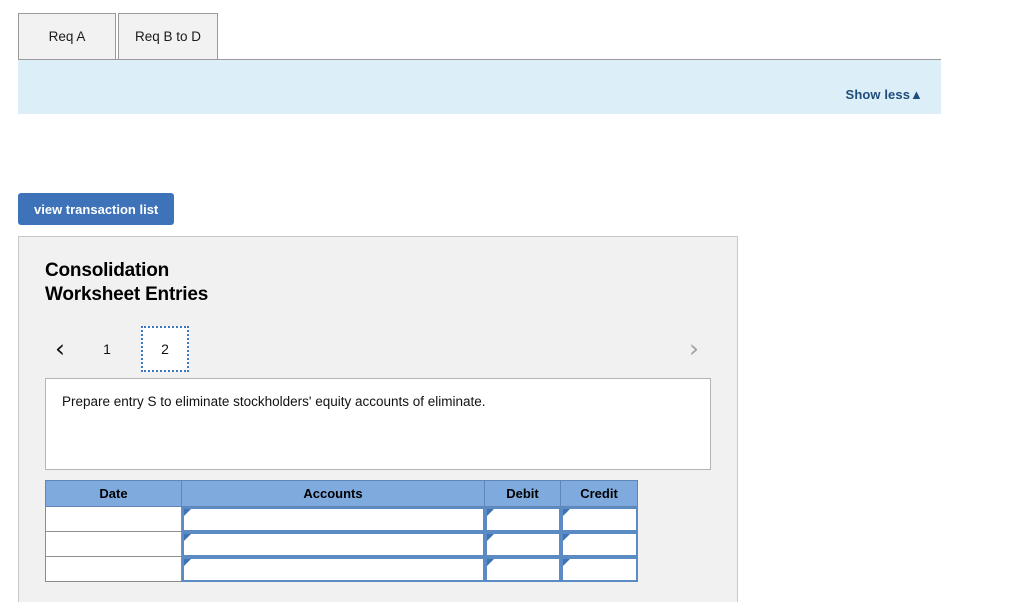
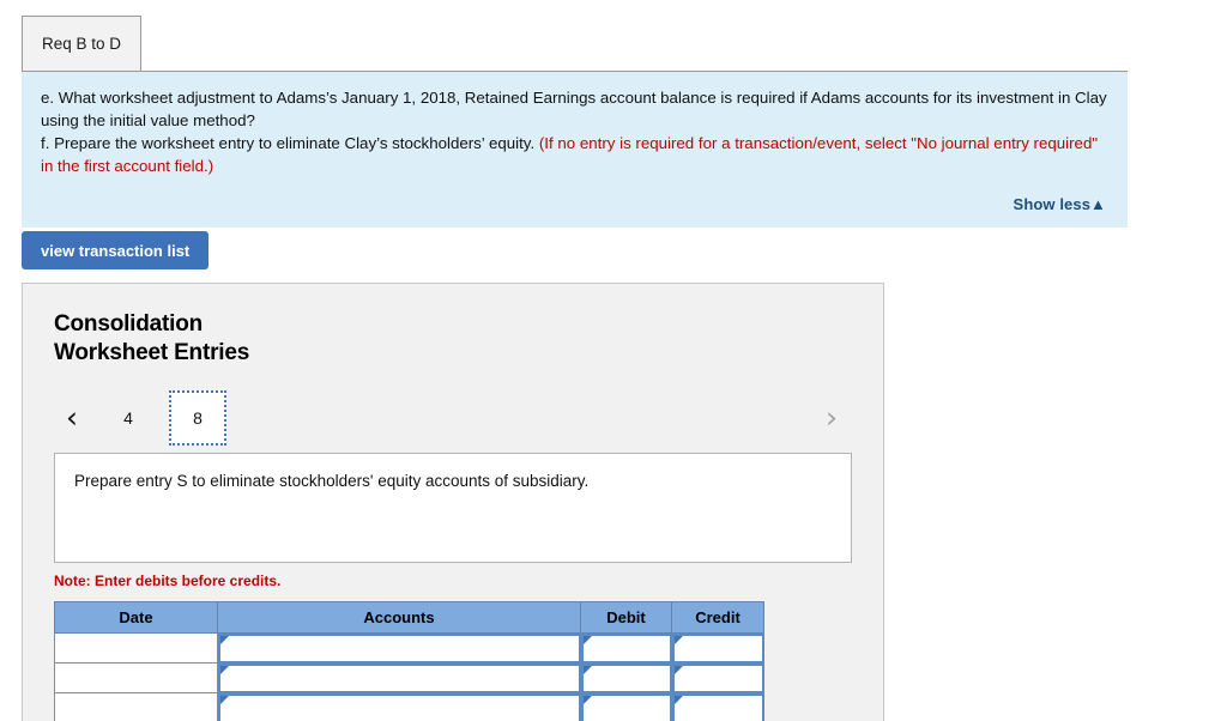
- Req A
  Req B to D
+ e. What worksheet adjustment to Adams’s January 1, 2018, Retained Earnings account balance is required if Adams accounts for its investment in Clay using the initial value method?
+ f. Prepare the worksheet entry to eliminate Clay’s stockholders’ equity. (If no entry is required for a transaction/event, select "No journal entry required" in the first account field.)
  Show less▲
  view transaction list
  Consolidation
  Worksheet Entries
  ‹
- 1
+ 4
- 2
+ 8
  ›
- Prepare entry S to eliminate stockholders' equity accounts of eliminate.
+ Prepare entry S to eliminate stockholders' equity accounts of subsidiary.
+ Note: Enter debits before credits.
  Date	Accounts	Debit	Credit
